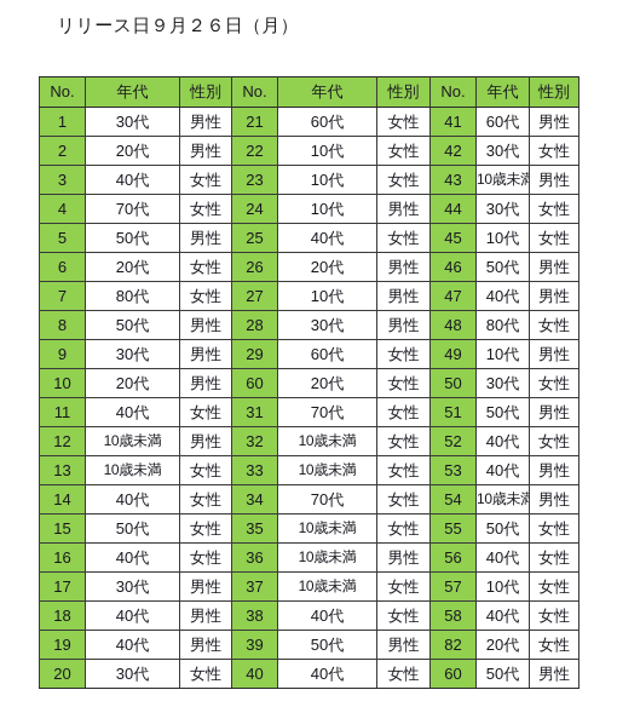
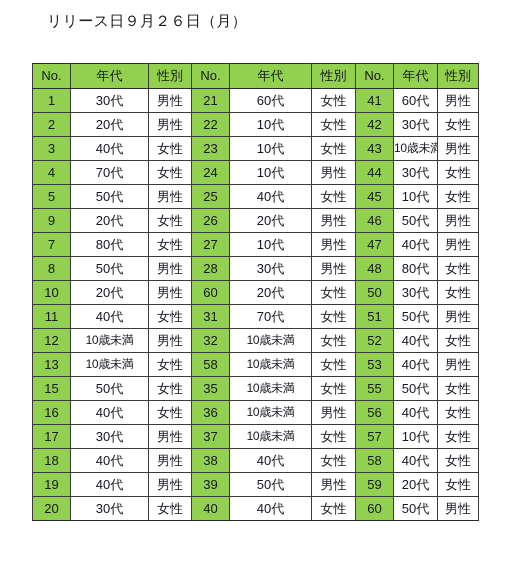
  リリース日９月２６日（月）
  No.	年代	性別	No.	年代	性別	No.	年代	性別
  1	30代	男性	21	60代	女性	41	60代	男性
  2	20代	男性	22	10代	女性	42	30代	女性
  3	40代	女性	23	10代	女性	43	10歳未満	男性
  4	70代	女性	24	10代	男性	44	30代	女性
  5	50代	男性	25	40代	女性	45	10代	女性
- 6	20代	女性	26	20代	男性	46	50代	男性
+ 9	20代	女性	26	20代	男性	46	50代	男性
  7	80代	女性	27	10代	男性	47	40代	男性
  8	50代	男性	28	30代	男性	48	80代	女性
- 9	30代	男性	29	60代	女性	49	10代	男性
  10	20代	男性	60	20代	女性	50	30代	女性
  11	40代	女性	31	70代	女性	51	50代	男性
  12	10歳未満	男性	32	10歳未満	女性	52	40代	女性
- 13	10歳未満	女性	33	10歳未満	女性	53	40代	男性
+ 13	10歳未満	女性	58	10歳未満	女性	53	40代	男性
- 14	40代	女性	34	70代	女性	54	10歳未満	男性
  15	50代	女性	35	10歳未満	女性	55	50代	女性
  16	40代	女性	36	10歳未満	男性	56	40代	女性
  17	30代	男性	37	10歳未満	女性	57	10代	女性
  18	40代	男性	38	40代	女性	58	40代	女性
- 19	40代	男性	39	50代	男性	82	20代	女性
+ 19	40代	男性	39	50代	男性	59	20代	女性
  20	30代	女性	40	40代	女性	60	50代	男性
